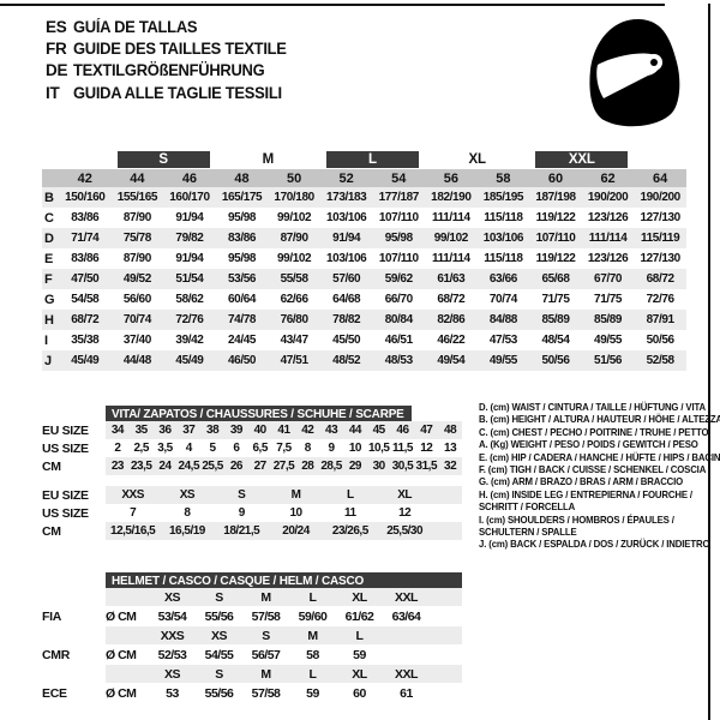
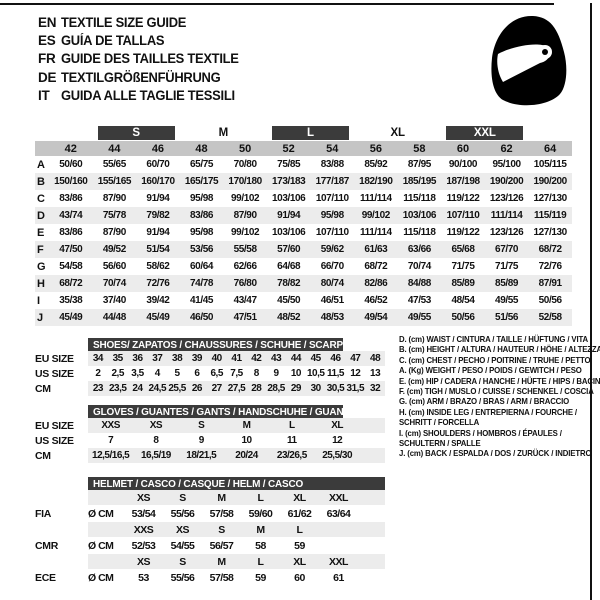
+ EN
+ TEXTILE SIZE GUIDE
  ES
  GUÍA DE TALLAS
  FR
  GUIDE DES TAILLES TEXTILE
  DE
  TEXTILGRÖßENFÜHRUNG
  IT
  GUIDA ALLE TAGLIE TESSILI
  S
  M
  L
  XL
  XXL
  42
  44
  46
  48
  50
  52
  54
  56
  58
  60
  62
  64
+ A
+ 50/60
+ 55/65
+ 60/70
+ 65/75
+ 70/80
+ 75/85
+ 83/88
+ 85/92
+ 87/95
+ 90/100
+ 95/100
+ 105/115
  B
  150/160
  155/165
  160/170
  165/175
  170/180
  173/183
  177/187
  182/190
  185/195
  187/198
  190/200
  190/200
  C
  83/86
  87/90
  91/94
  95/98
  99/102
  103/106
  107/110
  111/114
  115/118
  119/122
  123/126
  127/130
  D
- 71/74
+ 43/74
  75/78
  79/82
  83/86
  87/90
  91/94
  95/98
  99/102
  103/106
  107/110
  111/114
  115/119
  E
  83/86
  87/90
  91/94
  95/98
  99/102
  103/106
  107/110
  111/114
  115/118
  119/122
  123/126
  127/130
  F
  47/50
  49/52
  51/54
  53/56
  55/58
  57/60
  59/62
  61/63
  63/66
  65/68
  67/70
  68/72
  G
  54/58
  56/60
  58/62
  60/64
  62/66
  64/68
  66/70
  68/72
  70/74
  71/75
  71/75
  72/76
  H
  68/72
  70/74
  72/76
  74/78
  76/80
  78/82
- 80/84
+ 80/74
  82/86
  84/88
  85/89
  85/89
  87/91
  I
  35/38
  37/40
  39/42
- 24/45
+ 41/45
  43/47
  45/50
  46/51
- 46/22
+ 46/52
  47/53
  48/54
  49/55
  50/56
  J
  45/49
  44/48
  45/49
  46/50
  47/51
  48/52
  48/53
  49/54
  49/55
  50/56
  51/56
  52/58
- VITA/ ZAPATOS / CHAUSSURES / SCHUHE / SCARPE
+ SHOES/ ZAPATOS / CHAUSSURES / SCHUHE / SCARPE
  EU SIZE
  34
  35
  36
  37
  38
  39
  40
  41
  42
  43
  44
  45
  46
  47
  48
  US SIZE
  2
  2,5
  3,5
  4
  5
  6
  6,5
  7,5
  8
  9
  10
  10,5
  11,5
  12
  13
  CM
  23
  23,5
  24
  24,5
  25,5
  26
  27
  27,5
  28
  28,5
  29
  30
  30,5
  31,5
  32
+ GLOVES / GUANTES / GANTS / HANDSCHUHE / GUANTI
  EU SIZE
  XXS
  XS
  S
  M
  L
  XL
  US SIZE
  7
  8
  9
  10
  11
  12
  CM
  12,5/16,5
  16,5/19
  18/21,5
  20/24
  23/26,5
  25,5/30
  HELMET / CASCO / CASQUE / HELM / CASCO
  XS
  S
  M
  L
  XL
  XXL
  FIA
  Ø CM
  53/54
  55/56
  57/58
  59/60
  61/62
  63/64
  XXS
  XS
  S
  M
  L
  CMR
  Ø CM
  52/53
  54/55
  56/57
  58
  59
  XS
  S
  M
  L
  XL
  XXL
  ECE
  Ø CM
  53
  55/56
  57/58
  59
  60
  61
  D. (cm) WAIST / CINTURA / TAILLE / HÜFTUNG / VITA
  B. (cm) HEIGHT / ALTURA / HAUTEUR / HÖHE / ALTEZZA
  C. (cm) CHEST / PECHO / POITRINE / TRUHE / PETTO
  A. (Kg) WEIGHT / PESO / POIDS / GEWITCH / PESO
  E. (cm) HIP / CADERA / HANCHE / HÜFTE / HIPS / BACIN
- F. (cm) TIGH / BACK / CUISSE / SCHENKEL / COSCIA
+ F. (cm) TIGH / MUSLO / CUISSE / SCHENKEL / COSCIA
  G. (cm) ARM / BRAZO / BRAS / ARM / BRACCIO
  H. (cm) INSIDE LEG / ENTREPIERNA / FOURCHE /
  SCHRITT / FORCELLA
  I. (cm) SHOULDERS / HOMBROS / ÉPAULES /
  SCHULTERN / SPALLE
  J. (cm) BACK / ESPALDA / DOS / ZURÜCK / INDIETRO
